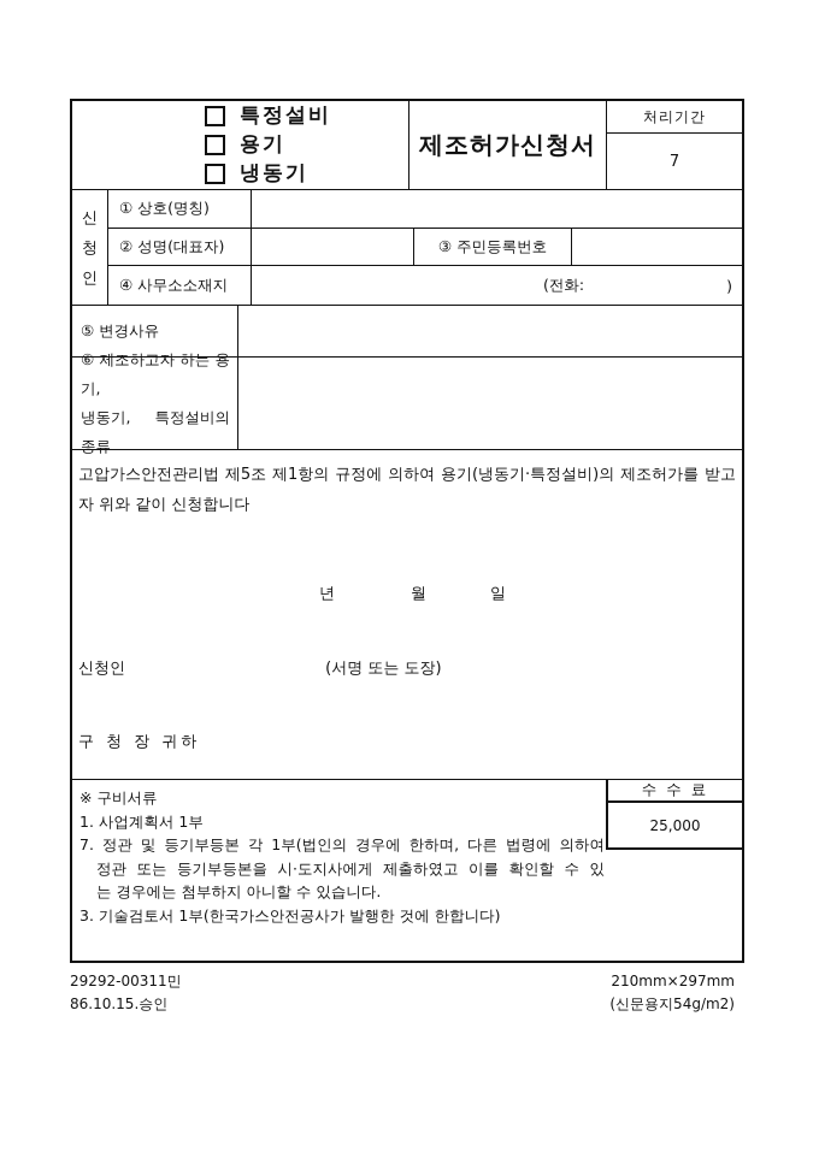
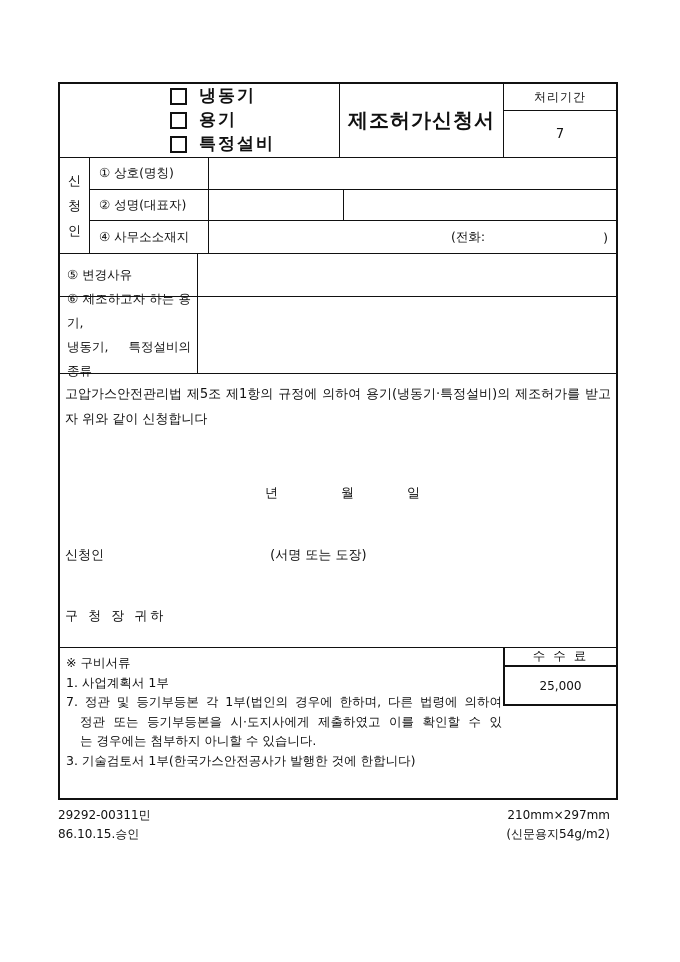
- 특정설비
+ 냉동기
  용기
- 냉동기
+ 특정설비
  제조허가신청서
  처리기간
  7
  신청인
  ① 상호(명칭)
  ② 성명(대표자)
- ③ 주민등록번호
  ④ 사무소소재지
  (전화:
  )
  ⑤ 변경사유
  ⑥ 제조하고자 하는 용기,
  냉동기, 특정설비의 종류
  고압가스안전관리법 제5조 제1항의 규정에 의하여 용기(냉동기·특정설비)의 제조허가를 받고
  자 위와 같이 신청합니다
  년
  월
  일
  신청인 (서명 또는 도장)
  구 청 장 귀하
  ※ 구비서류
  1. 사업계획서 1부
  7. 정관 및 등기부등본 각 1부(법인의 경우에 한하며, 다른 법령에 의하여
  정관 또는 등기부등본을 시·도지사에게 제출하였고 이를 확인할 수 있
  는 경우에는 첨부하지 아니할 수 있습니다.
  3. 기술검토서 1부(한국가스안전공사가 발행한 것에 한합니다)
  수 수 료
  25,000
  29292-00311민
  86.10.15.승인
  210mm×297mm
  (신문용지54g/m2)
